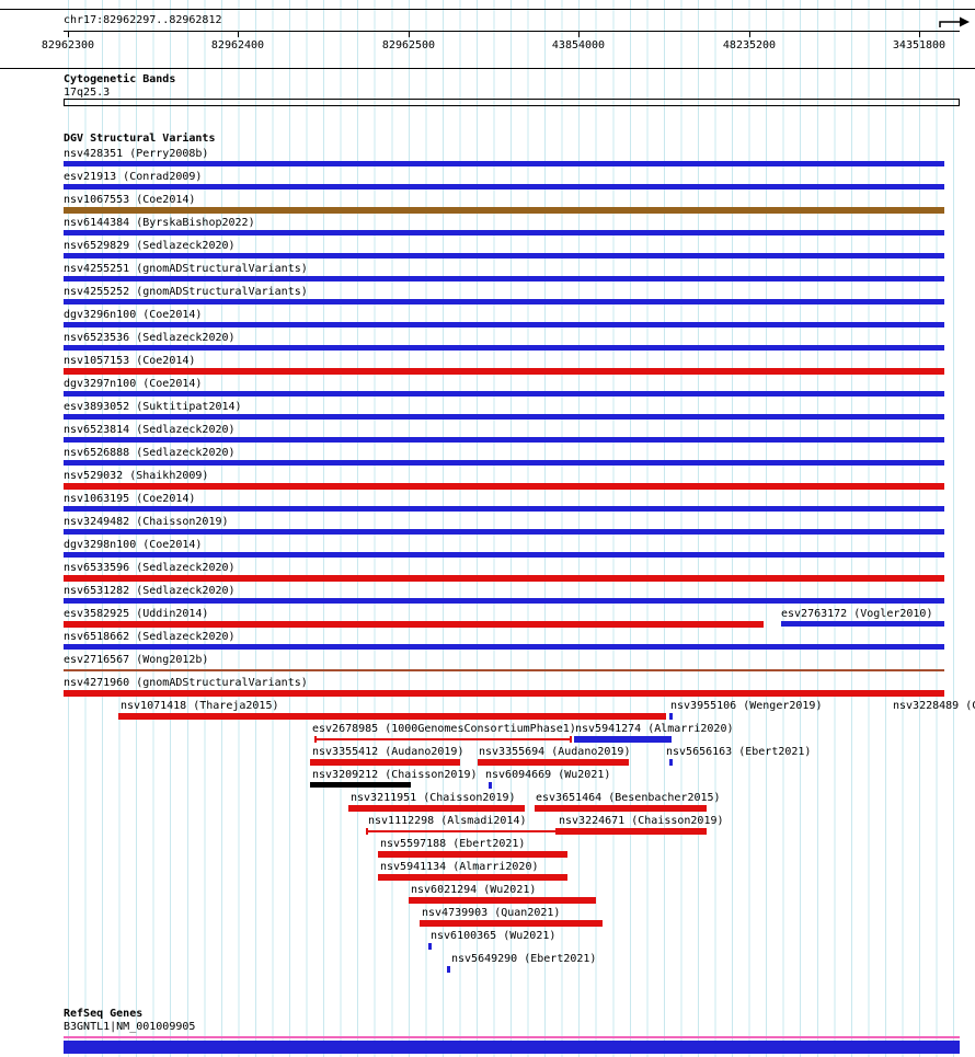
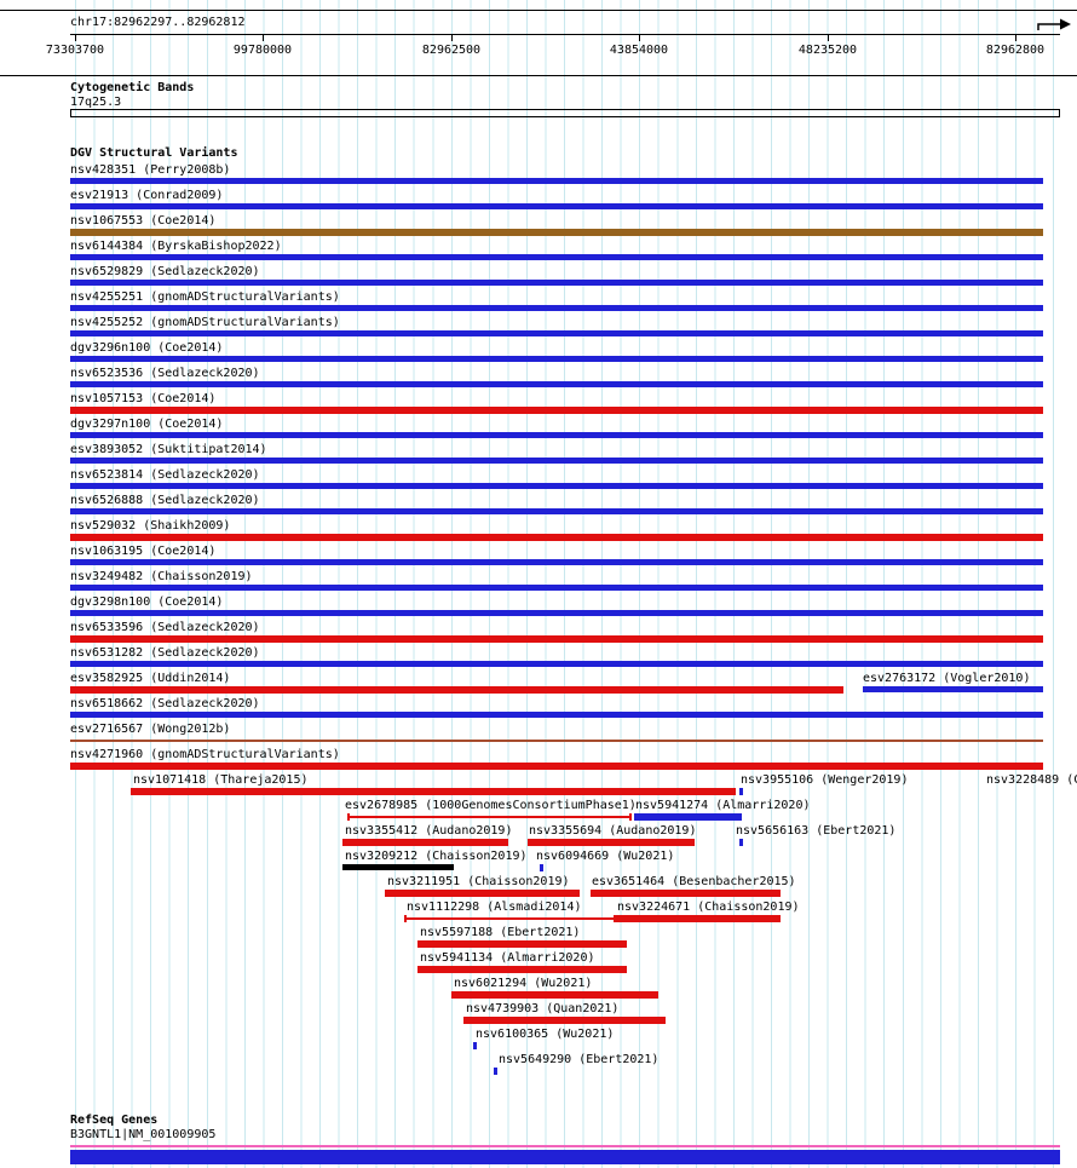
  chr17:82962297..82962812
- 82962300
+ 73303700
- 82962400
+ 99780000
  82962500
  43854000
  48235200
- 34351800
+ 82962800
  Cytogenetic Bands
  17q25.3
  DGV Structural Variants
  nsv428351 (Perry2008b)
  esv21913 (Conrad2009)
  nsv1067553 (Coe2014)
  nsv6144384 (ByrskaBishop2022)
  nsv6529829 (Sedlazeck2020)
  nsv4255251 (gnomADStructuralVariants)
  nsv4255252 (gnomADStructuralVariants)
  dgv3296n100 (Coe2014)
  nsv6523536 (Sedlazeck2020)
  nsv1057153 (Coe2014)
  dgv3297n100 (Coe2014)
  esv3893052 (Suktitipat2014)
  nsv6523814 (Sedlazeck2020)
  nsv6526888 (Sedlazeck2020)
  nsv529032 (Shaikh2009)
  nsv1063195 (Coe2014)
  nsv3249482 (Chaisson2019)
  dgv3298n100 (Coe2014)
  nsv6533596 (Sedlazeck2020)
  nsv6531282 (Sedlazeck2020)
  esv3582925 (Uddin2014)
  esv2763172 (Vogler2010)
  nsv6518662 (Sedlazeck2020)
  esv2716567 (Wong2012b)
  nsv4271960 (gnomADStructuralVariants)
  nsv1071418 (Thareja2015)
  nsv3955106 (Wenger2019)
  nsv3228489 (
  esv2678985 (1000GenomesConsortiumPhase1)
  nsv5941274 (Almarri2020)
  nsv3355412 (Audano2019)
  nsv3355694 (Audano2019)
  nsv5656163 (Ebert2021)
  nsv3209212 (Chaisson2019)
  nsv6094669 (Wu2021)
  nsv3211951 (Chaisson2019)
  esv3651464 (Besenbacher2015)
  nsv1112298 (Alsmadi2014)
  nsv3224671 (Chaisson2019)
  nsv5597188 (Ebert2021)
  nsv5941134 (Almarri2020)
  nsv6021294 (Wu2021)
  nsv4739903 (Quan2021)
  nsv6100365 (Wu2021)
  nsv5649290 (Ebert2021)
  RefSeq Genes
  B3GNTL1|NM_001009905
